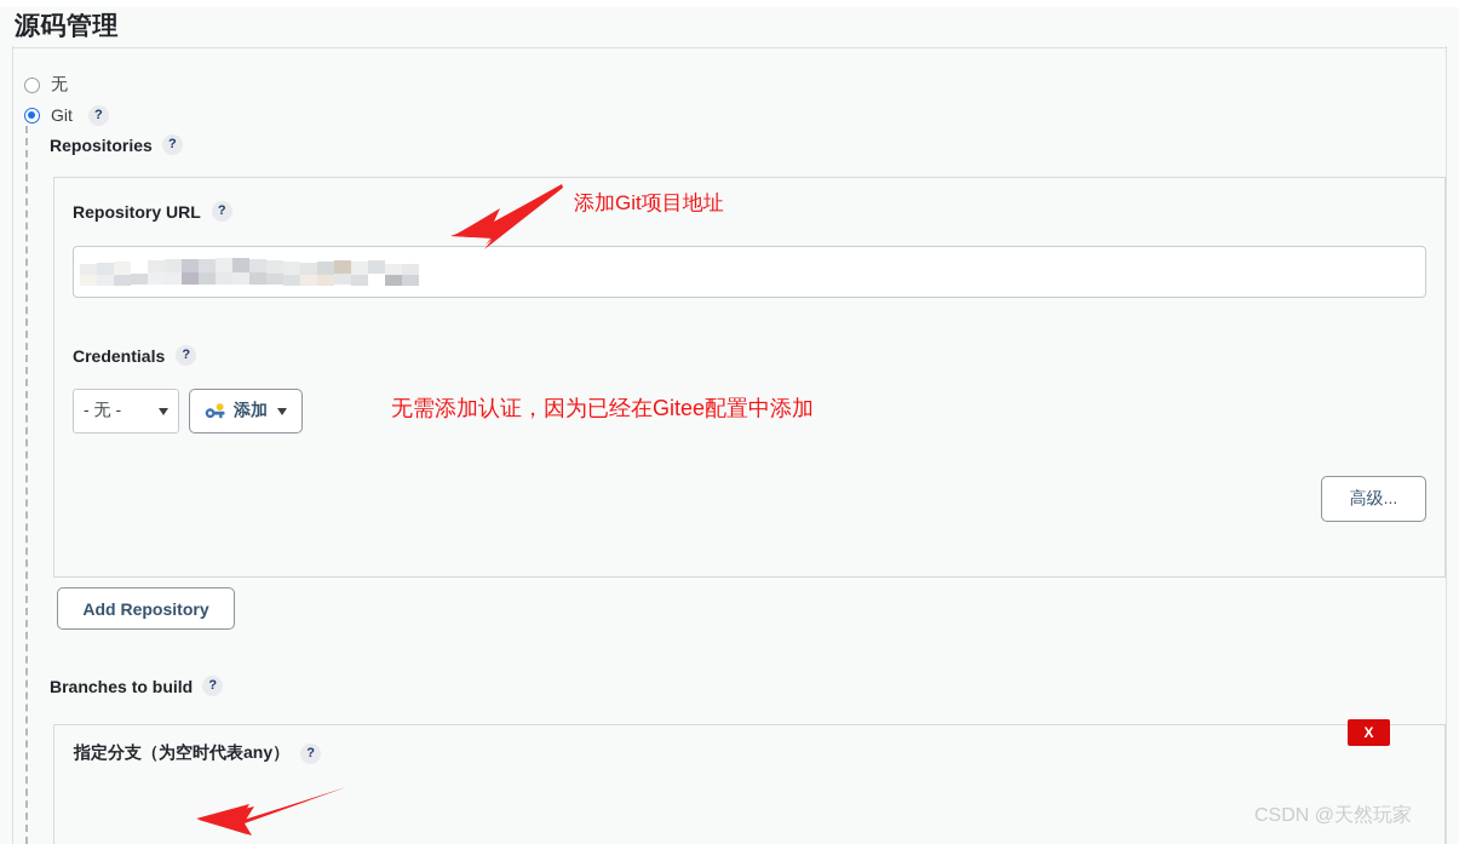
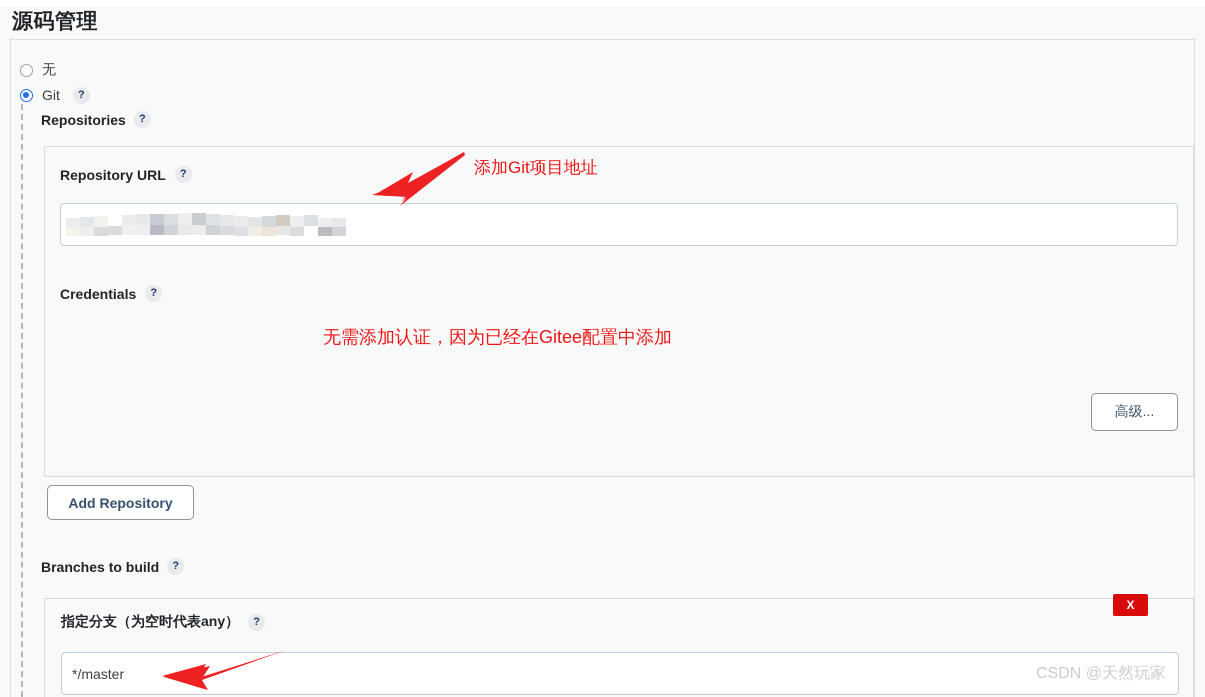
  源码管理
  无
  Git
  ?
  Repositories
  ?
  Repository URL
  ?
  Credentials
  ?
- - 无 -
- 添加
  高级...
  Add Repository
  Branches to build
  ?
  X
  指定分支（为空时代表any）
  ?
+ */master
  添加Git项目地址
  无需添加认证，因为已经在Gitee配置中添加
  CSDN @天然玩家
